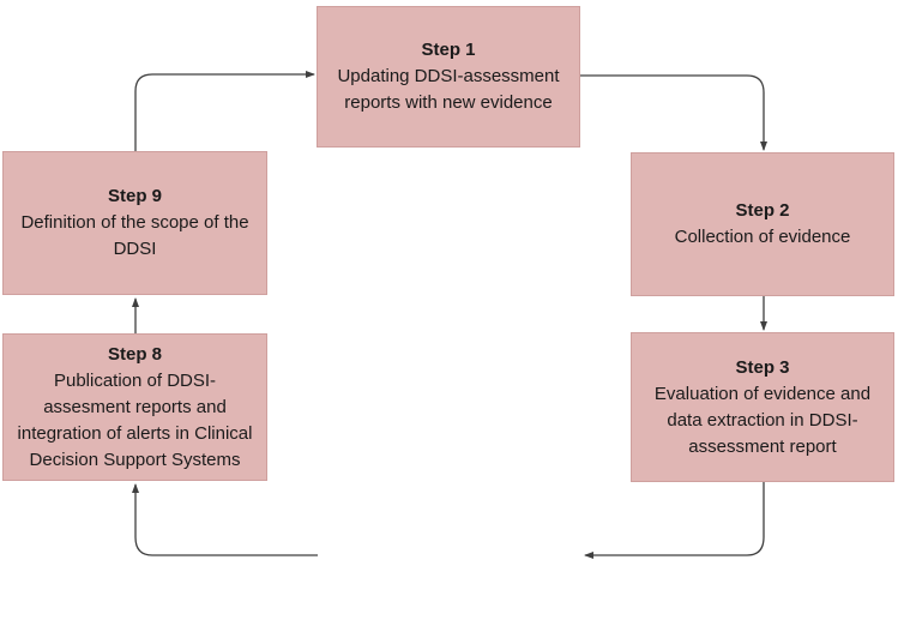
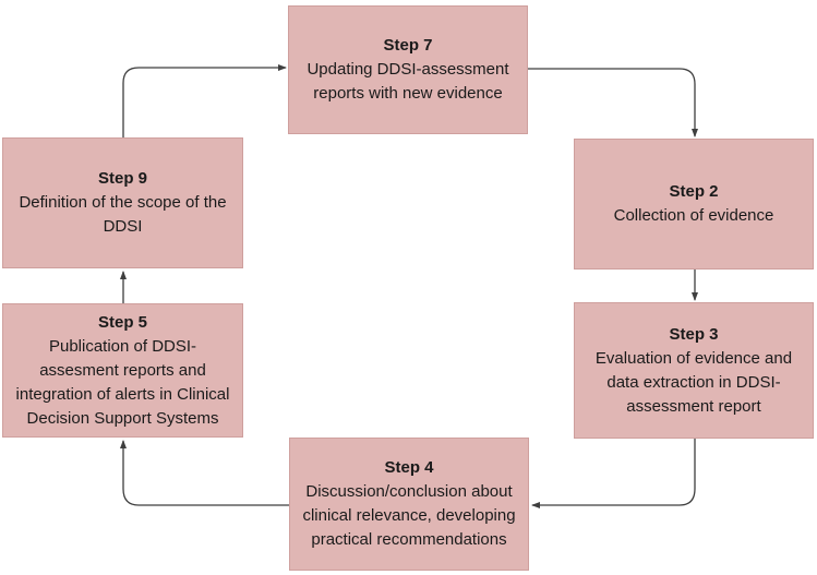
- Step 1
+ Step 7
  Updating DDSI-assessment reports with new evidence
  Step 2
  Collection of evidence
  Step 3
  Evaluation of evidence and data extraction in DDSI-assessment report
+ Step 4
+ Discussion/conclusion about clinical relevance, developing practical recommendations
- Step 8
+ Step 5
  Publication of DDSI-assesment reports and integration of alerts in Clinical Decision Support Systems
  Step 9
  Definition of the scope of the DDSI
